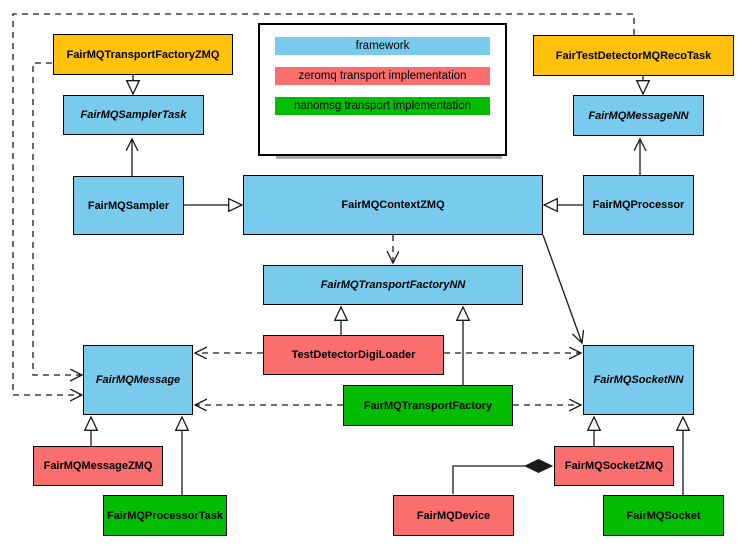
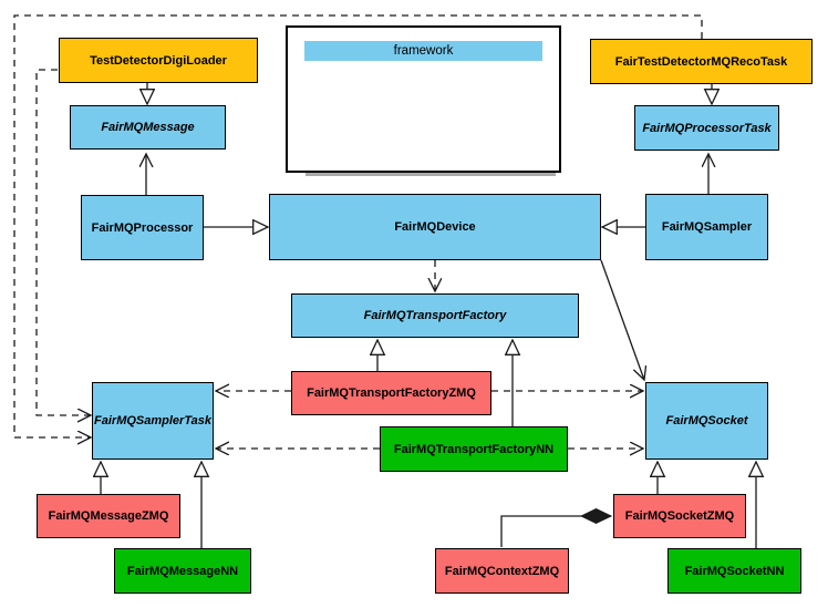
  framework
- zeromq transport implementation
- nanomsg transport implementation
- FairMQTransportFactoryZMQ
+ TestDetectorDigiLoader
  FairTestDetectorMQRecoTask
- FairMQSamplerTask
+ FairMQMessage
- FairMQMessageNN
+ FairMQProcessorTask
- FairMQSampler
+ FairMQProcessor
- FairMQContextZMQ
+ FairMQDevice
- FairMQProcessor
+ FairMQSampler
- FairMQTransportFactoryNN
+ FairMQTransportFactory
- TestDetectorDigiLoader
+ FairMQTransportFactoryZMQ
- FairMQTransportFactory
+ FairMQTransportFactoryNN
- FairMQMessage
+ FairMQSamplerTask
- FairMQSocketNN
+ FairMQSocket
  FairMQMessageZMQ
- FairMQProcessorTask
+ FairMQMessageNN
- FairMQDevice
+ FairMQContextZMQ
  FairMQSocketZMQ
- FairMQSocket
+ FairMQSocketNN
